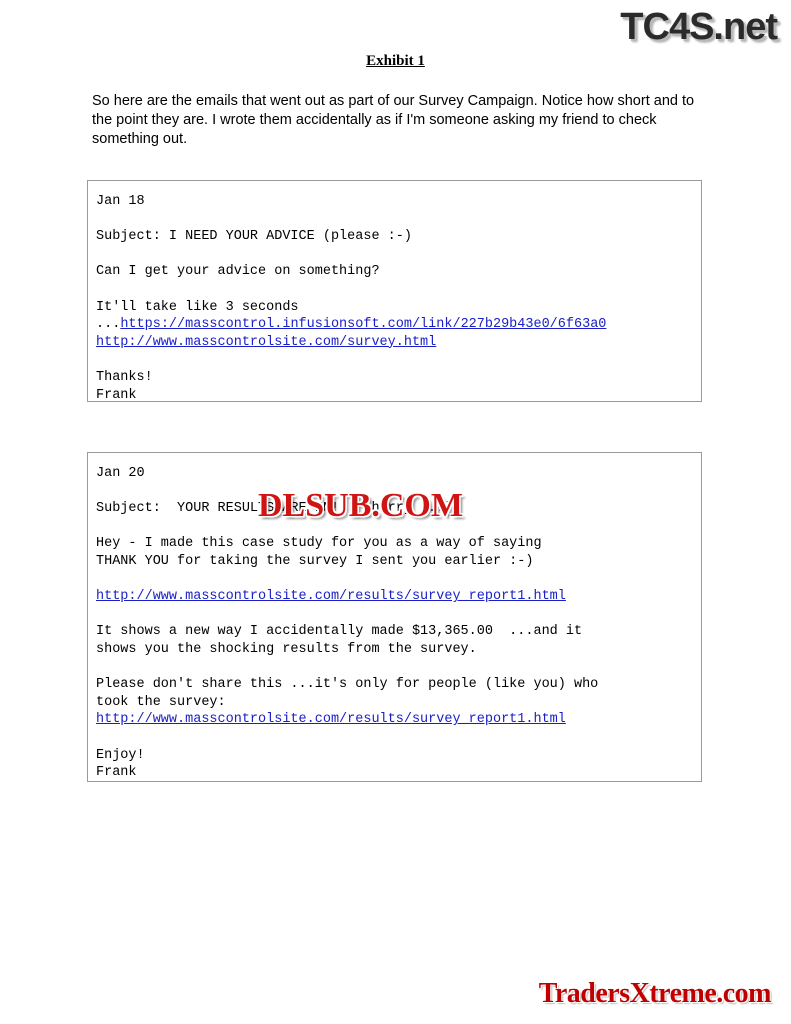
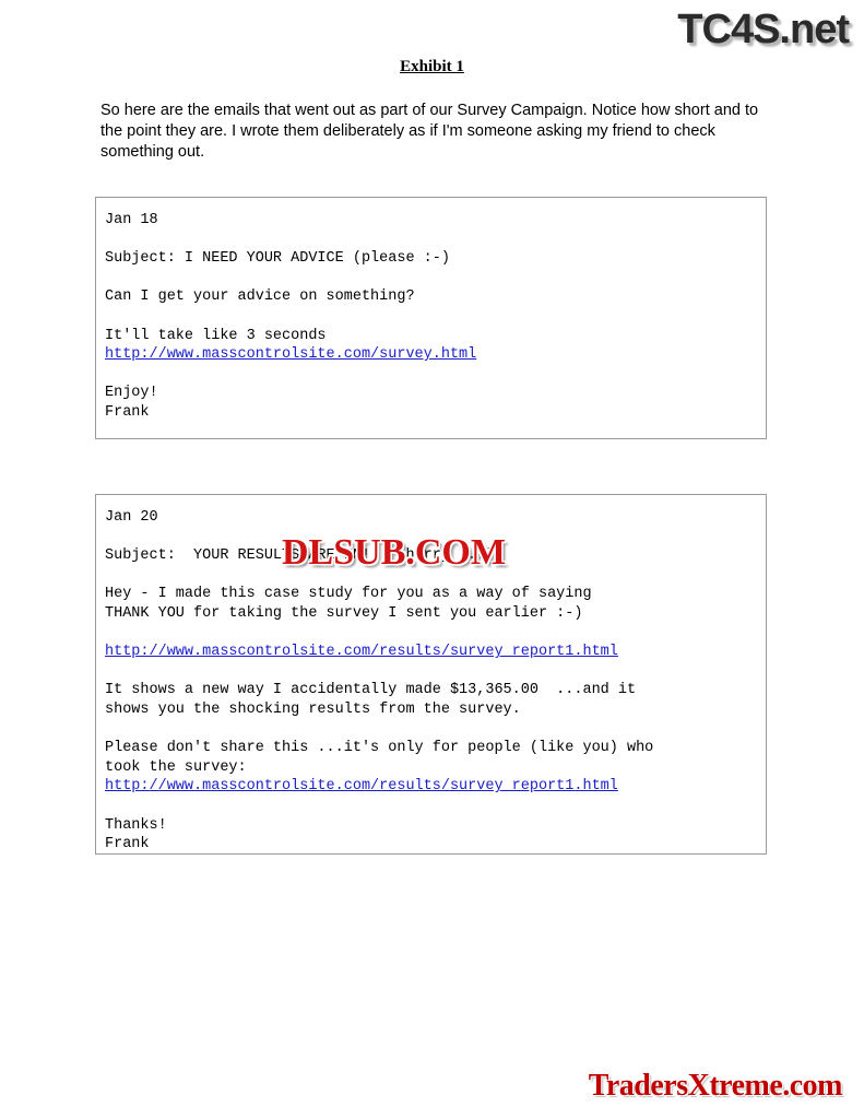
  TC4S.net
  DLSUB.COM
  TradersXtreme.com
  Exhibit 1
- So here are the emails that went out as part of our Survey Campaign. Notice how short and to the point they are. I wrote them accidentally as if I'm someone asking my friend to check something out.
+ So here are the emails that went out as part of our Survey Campaign. Notice how short and to the point they are. I wrote them deliberately as if I'm someone asking my friend to check something out.
  Jan 18
  Subject: I NEED YOUR ADVICE (please :-)
  Can I get your advice on something?
  It'll take like 3 seconds
- ...https://masscontrol.infusionsoft.com/link/227b29b43e0/6f63a0
  http://www.masscontrolsite.com/survey.html
- Thanks!
+ Enjoy!
  Frank
  Jan 20
  Subject: YOUR RESULTS ARE IN!!! (hurry ...)
  Hey - I made this case study for you as a way of saying
  THANK YOU for taking the survey I sent you earlier :-)
  http://www.masscontrolsite.com/results/survey_report1.html
  It shows a new way I accidentally made $13,365.00 ...and it
  shows you the shocking results from the survey.
  Please don't share this ...it's only for people (like you) who
  took the survey:
  http://www.masscontrolsite.com/results/survey_report1.html
- Enjoy!
+ Thanks!
  Frank
